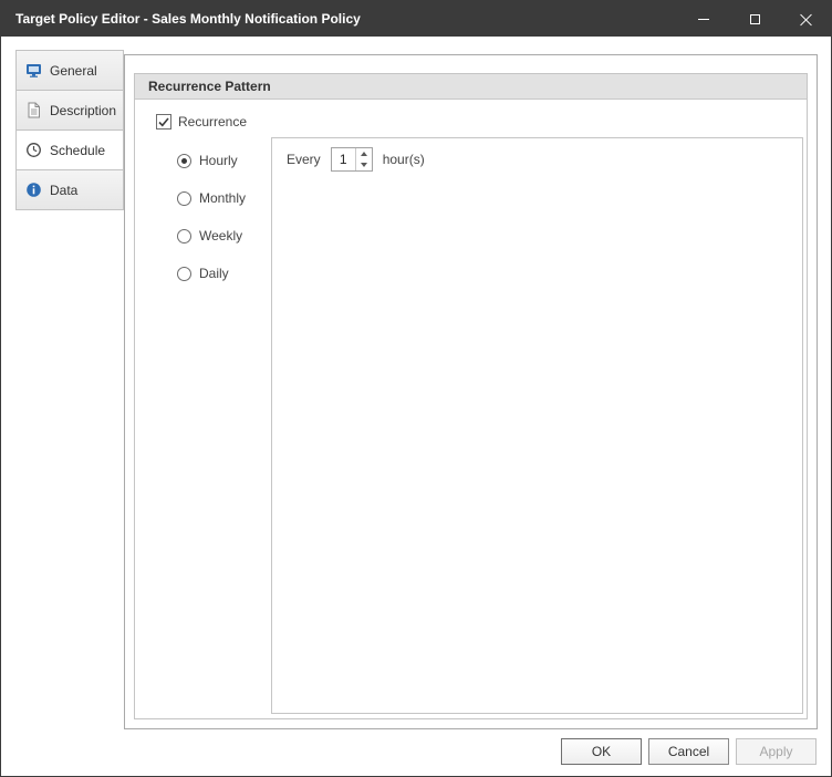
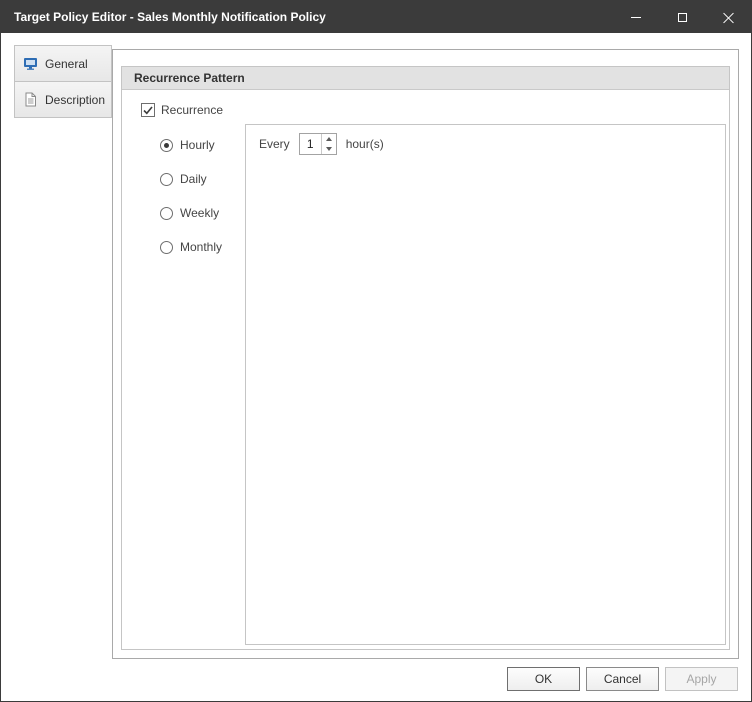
  Target Policy Editor - Sales Monthly Notification Policy
  General
  Description
- Schedule
- Data
  Recurrence Pattern
  Recurrence
  Hourly
- Monthly
+ Daily
  Weekly
- Daily
+ Monthly
  Every
  1
  hour(s)
  OK
  Cancel
  Apply
